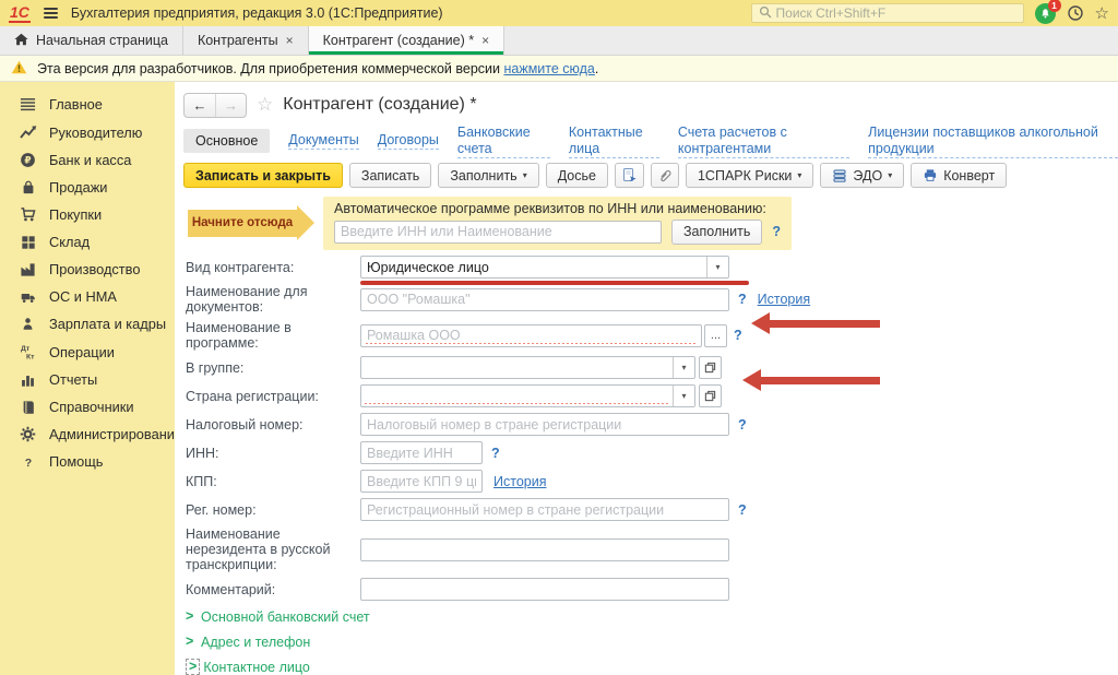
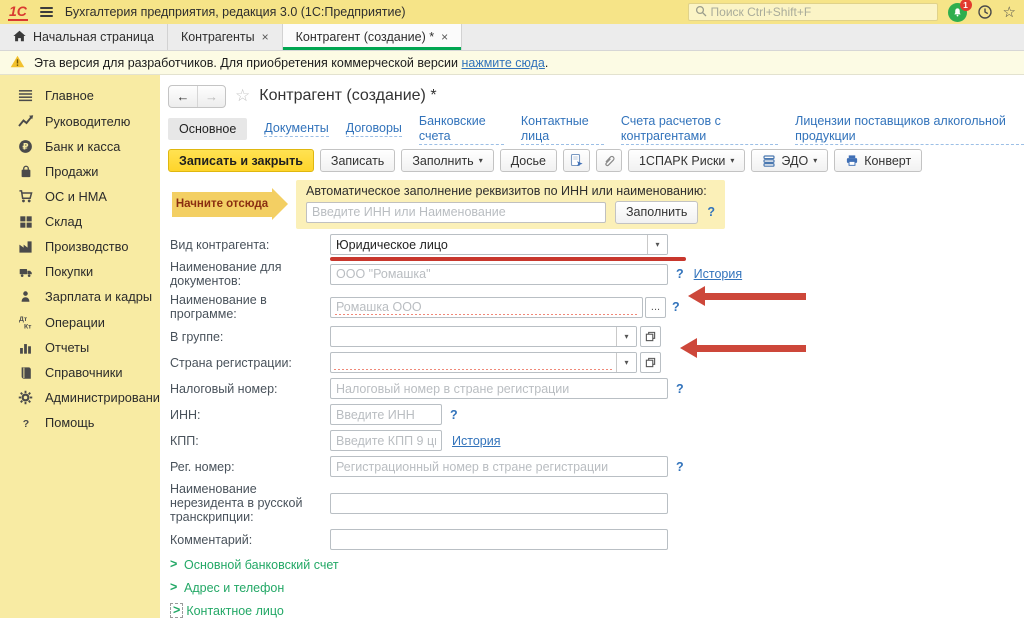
  1С
  Бухгалтерия предприятия, редакция 3.0 (1С:Предприятие)
  Поиск Ctrl+Shift+F
  1
  ☆
  Начальная страница
  Контрагенты
  ×
  Контрагент (создание) *
  ×
  Эта версия для разработчиков. Для приобретения коммерческой версии нажмите сюда.
  Главное
  Руководителю
  ₽
  Банк и касса
  Продажи
- Покупки
+ ОС и НМА
  Склад
  Производство
- ОС и НМА
+ Покупки
  Зарплата и кадры
  Операции
  Отчеты
  Справочники
  Администрировани
  ?
  Помощь
  ←
  →
  ☆
  Контрагент (создание) *
  Основное
  Документы
  Договоры
  Банковские счета
  Контактные лица
  Счета расчетов с контрагентами
  Лицензии поставщиков алкогольной продукции
  Записать и закрыть
  Записать
  Заполнить
  ▾
  Досье
  1СПАРК Риски
  ▾
  ЭДО
  ▾
  Конверт
  Начните отсюда
- Автоматическое программе реквизитов по ИНН или наименованию:
+ Автоматическое заполнение реквизитов по ИНН или наименованию:
  Введите ИНН или Наименование
  Заполнить
  ?
  Вид контрагента:
  Юридическое лицо
  ▾
  Наименование для документов:
  ООО "Ромашка"
  ?
  История
  Наименование в программе:
  Ромашка ООО
  ...
  ?
  В группе:
  ▾
  Страна регистрации:
  ▾
  Налоговый номер:
  Налоговый номер в стране регистрации
  ?
  ИНН:
  Введите ИНН
  ?
  КПП:
  Введите КПП 9 ц
  История
  Рег. номер:
  Регистрационный номер в стране регистрации
  ?
  Наименование нерезидента в русской транскрипции:
  Комментарий:
  >
  Основной банковский счет
  >
  Адрес и телефон
  >
  Контактное лицо
